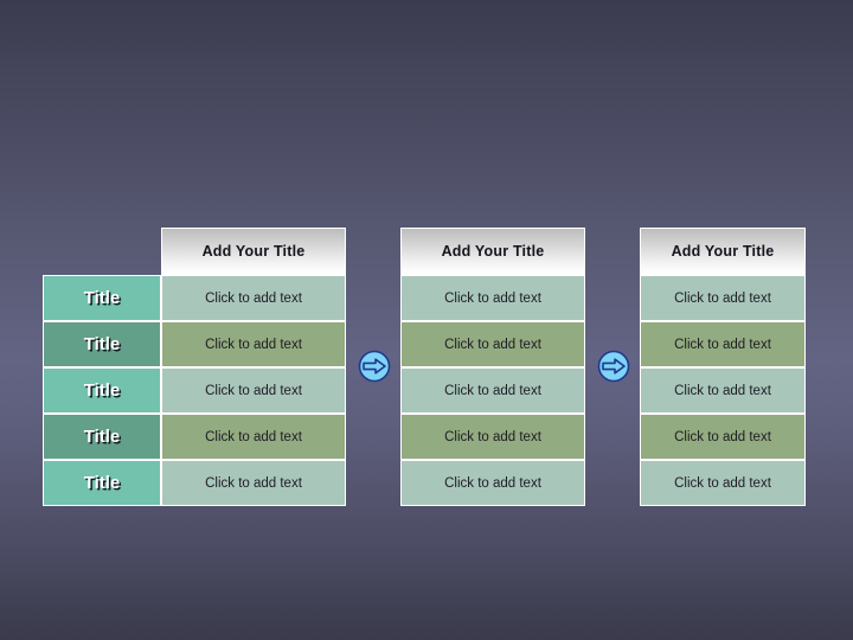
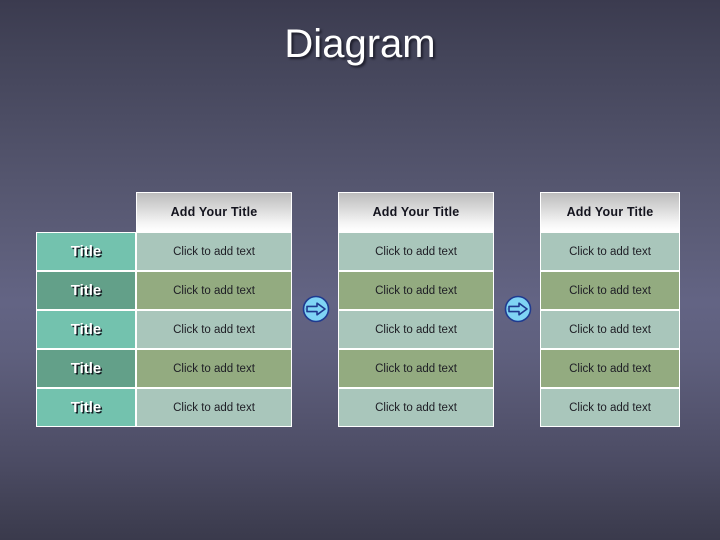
+ Diagram
  Add Your Title
  Title
  Click to add text
  Title
  Click to add text
  Title
  Click to add text
  Title
  Click to add text
  Title
  Click to add text
  Add Your Title
  Click to add text
  Click to add text
  Click to add text
  Click to add text
  Click to add text
  Add Your Title
  Click to add text
  Click to add text
  Click to add text
  Click to add text
  Click to add text
